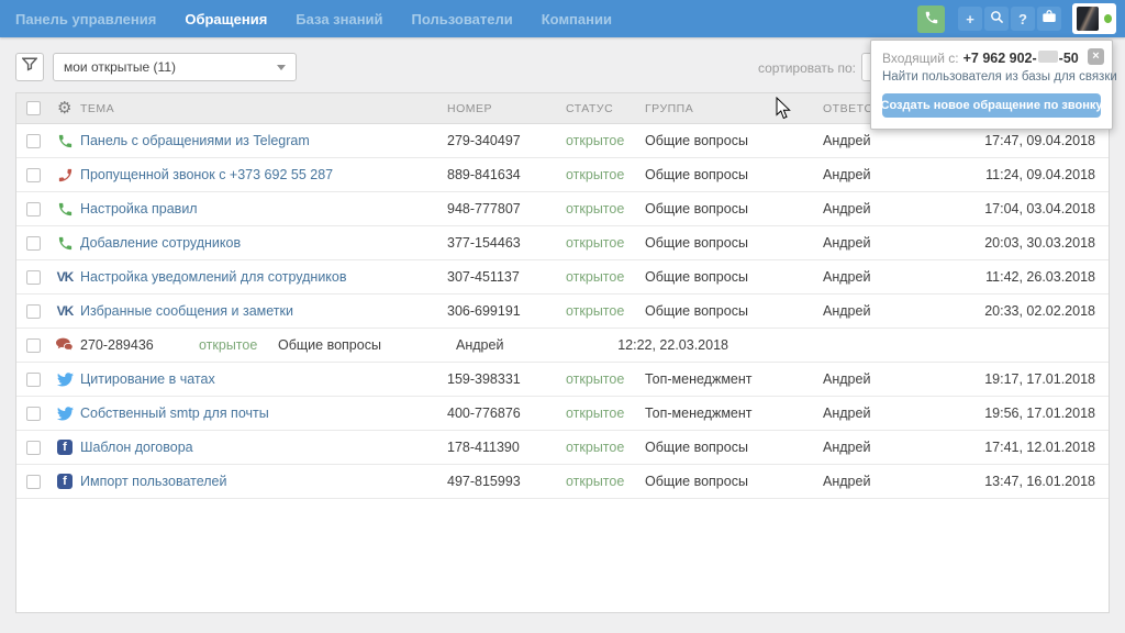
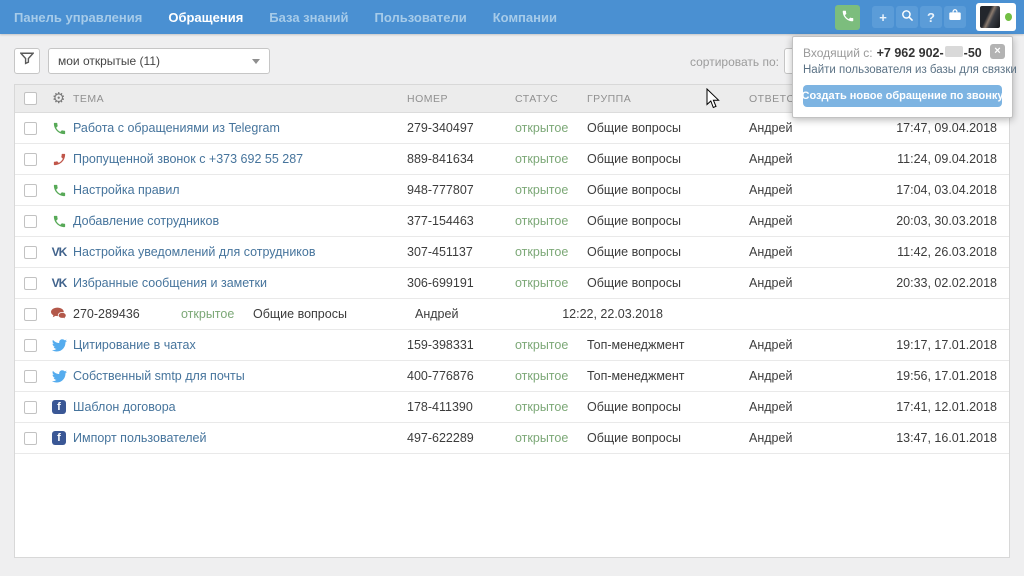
  Панель управления
  Обращения
  База знаний
  Пользователи
  Компании
  +
  ?
  мои открытые (11)
  сортировать по:
  ⚙
  ТЕМА
  НОМЕР
  СТАТУС
  ГРУППА
- Панель с обращениями из Telegram
+ Работа с обращениями из Telegram
  279-340497
  открытое
  Общие вопросы
  Андрей
  17:47, 09.04.2018
  Пропущенной звонок с +373 692 55 287
  889-841634
  открытое
  Общие вопросы
  Андрей
  11:24, 09.04.2018
  Настройка правил
  948-777807
  открытое
  Общие вопросы
  Андрей
  17:04, 03.04.2018
  Добавление сотрудников
  377-154463
  открытое
  Общие вопросы
  Андрей
  20:03, 30.03.2018
  VK
  Настройка уведомлений для сотрудников
  307-451137
  открытое
  Общие вопросы
  Андрей
  11:42, 26.03.2018
  VK
  Избранные сообщения и заметки
  306-699191
  открытое
  Общие вопросы
  Андрей
  20:33, 02.02.2018
  270-289436
  открытое
  Общие вопросы
  Андрей
  12:22, 22.03.2018
  Цитирование в чатах
  159-398331
  открытое
  Топ-менеджмент
  Андрей
  19:17, 17.01.2018
  Собственный smtp для почты
  400-776876
  открытое
  Топ-менеджмент
  Андрей
  19:56, 17.01.2018
  f
  Шаблон договора
  178-411390
  открытое
  Общие вопросы
  Андрей
  17:41, 12.01.2018
  f
  Импорт пользователей
- 497-815993
+ 497-622289
  открытое
  Общие вопросы
  Андрей
  13:47, 16.01.2018
  ×
  Входящий с:
  +7 962 902- -50
  Найти пользователя из базы для связки
  Создать новое обращение по звонку
